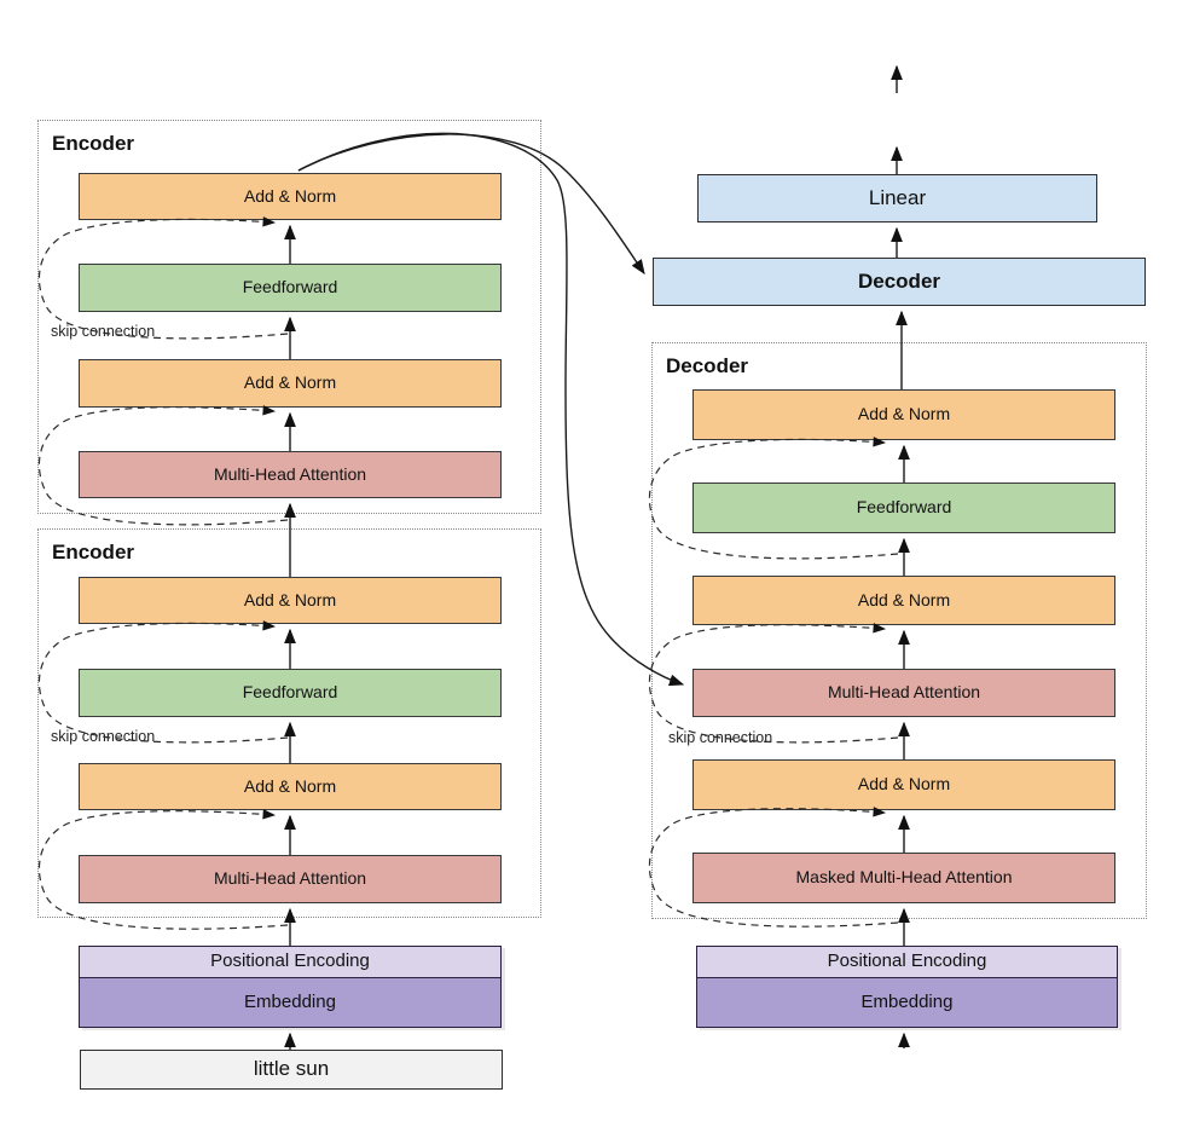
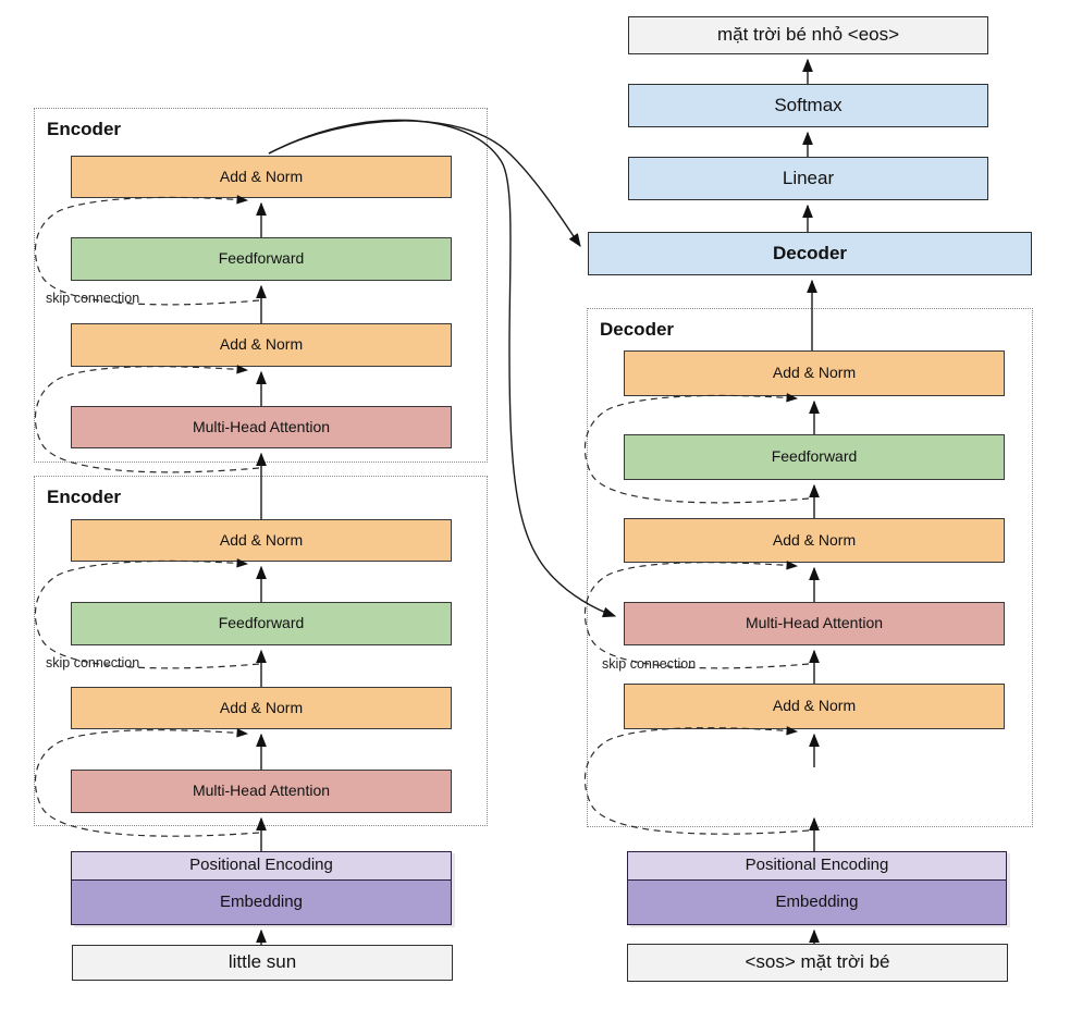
  Encoder
  Encoder
  Decoder
  Add & Norm
  Feedforward
  Add & Norm
  Multi-Head Attention
  skip cnnection
  Add & Norm
  Feedforward
  Add & Norm
  Multi-Head Attention
  skip connection
  Positional Encoding
  Embedding
  little sun
+ mặt trời bé nhỏ <eos>
+ Softmax
  Linear
  Decoder
  Add & Norm
  Feedforward
  Add & Norm
  Multi-Head Attention
  Add & Norm
- Masked Multi-Head Attention
  skip conection
  Positional Encoding
  Embedding
+ <sos> mặt trời bé
